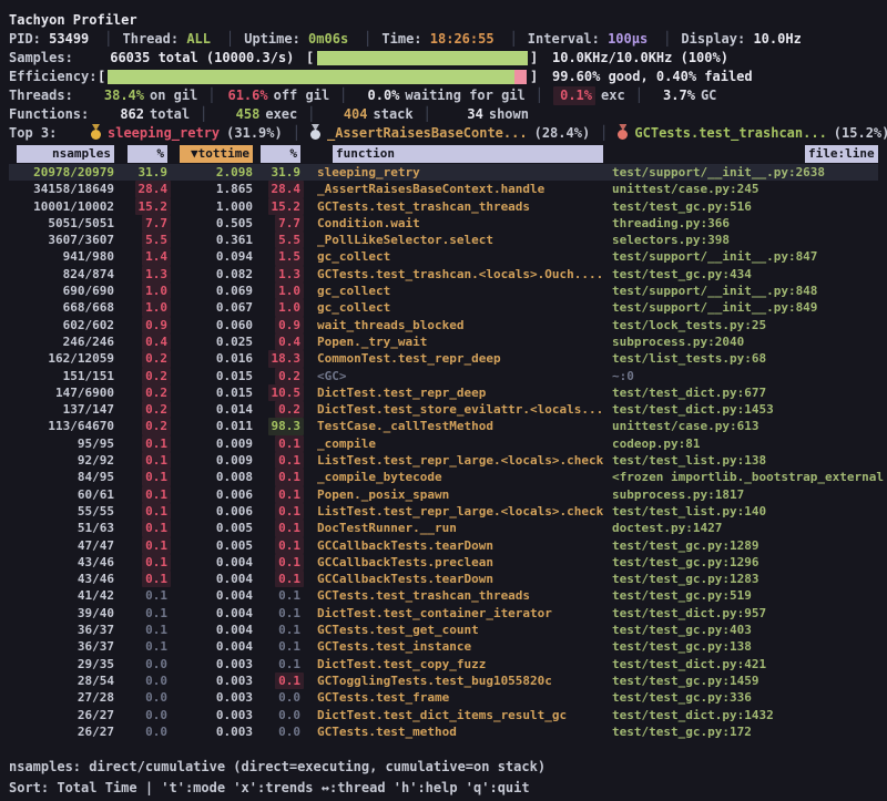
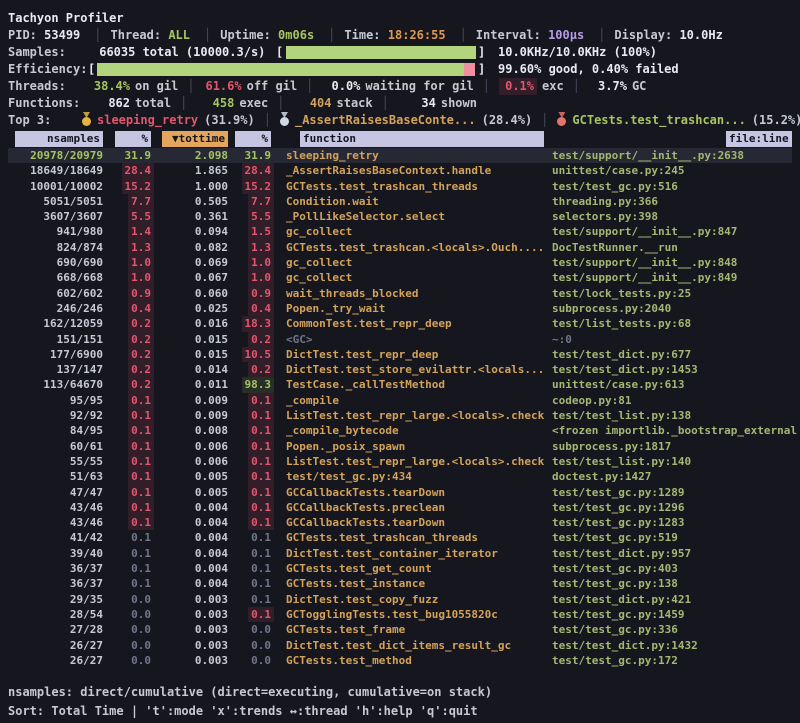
  Tachyon Profiler
  PID: 53499 │ Thread: ALL │ Uptime: 0m06s │ Time: 18:26:55 │ Interval: 100µs │ Display: 10.0Hz
  Samples: 66035 total (10000.3/s)
  [
  ]
  10.0KHz/10.0KHz (100%)
  Efficiency:
  [
  ]
  99.60% good, 0.40% failed
  Threads: 38.4% on gil │ 61.6% off gil │ 0.0% waiting for gil │ 0.1% exc │ 3.7% GC
  Functions: 862 total │ 458 exec │ 404 stack │ 34 shown
  Top 3: sleeping_retry (31.9%) │ _AssertRaisesBaseConte... (28.4%) │ GCTests.test_trashcan... (15.2%)
  nsamples
  %
  ▼tottime
  %
  function
  file:line
  20978/20979
  31.9
  2.098
  31.9
  sleeping_retry
  test/support/__init__.py:2638
- 34158/18649
+ 18649/18649
  28.4
  1.865
  28.4
  _AssertRaisesBaseContext.handle
  unittest/case.py:245
  10001/10002
  15.2
  1.000
  15.2
  GCTests.test_trashcan_threads
  test/test_gc.py:516
  5051/5051
  7.7
  0.505
  7.7
  Condition.wait
  threading.py:366
  3607/3607
  5.5
  0.361
  5.5
  _PollLikeSelector.select
  selectors.py:398
  941/980
  1.4
  0.094
  1.5
  gc_collect
  test/support/__init__.py:847
  824/874
  1.3
  0.082
  1.3
  GCTests.test_trashcan.<locals>.Ouch....
- test/test_gc.py:434
+ DocTestRunner.__run
  690/690
  1.0
  0.069
  1.0
  gc_collect
  test/support/__init__.py:848
  668/668
  1.0
  0.067
  1.0
  gc_collect
  test/support/__init__.py:849
  602/602
  0.9
  0.060
  0.9
  wait_threads_blocked
  test/lock_tests.py:25
  246/246
  0.4
  0.025
  0.4
  Popen._try_wait
  subprocess.py:2040
  162/12059
  0.2
  0.016
  18.3
  CommonTest.test_repr_deep
  test/list_tests.py:68
  151/151
  0.2
  0.015
  0.2
  <GC>
  ~:0
- 147/6900
+ 177/6900
  0.2
  0.015
  10.5
  DictTest.test_repr_deep
  test/test_dict.py:677
  137/147
  0.2
  0.014
  0.2
  DictTest.test_store_evilattr.<locals...
  test/test_dict.py:1453
  113/64670
  0.2
  0.011
  98.3
  TestCase._callTestMethod
  unittest/case.py:613
  95/95
  0.1
  0.009
  0.1
  _compile
  codeop.py:81
  92/92
  0.1
  0.009
  0.1
  ListTest.test_repr_large.<locals>.check
  test/test_list.py:138
  84/95
  0.1
  0.008
  0.1
  _compile_bytecode
  <frozen importlib._bootstrap_external
  60/61
  0.1
  0.006
  0.1
  Popen._posix_spawn
  subprocess.py:1817
  55/55
  0.1
  0.006
  0.1
  ListTest.test_repr_large.<locals>.check
  test/test_list.py:140
  51/63
  0.1
  0.005
  0.1
- DocTestRunner.__run
+ test/test_gc.py:434
  doctest.py:1427
  47/47
  0.1
  0.005
  0.1
  GCCallbackTests.tearDown
  test/test_gc.py:1289
  43/46
  0.1
  0.004
  0.1
  GCCallbackTests.preclean
  test/test_gc.py:1296
  43/46
  0.1
  0.004
  0.1
  GCCallbackTests.tearDown
  test/test_gc.py:1283
  41/42
  0.1
  0.004
  0.1
  GCTests.test_trashcan_threads
  test/test_gc.py:519
  39/40
  0.1
  0.004
  0.1
  DictTest.test_container_iterator
  test/test_dict.py:957
  36/37
  0.1
  0.004
  0.1
  GCTests.test_get_count
  test/test_gc.py:403
  36/37
  0.1
  0.004
  0.1
  GCTests.test_instance
  test/test_gc.py:138
  29/35
  0.0
  0.003
  0.1
  DictTest.test_copy_fuzz
  test/test_dict.py:421
  28/54
  0.0
  0.003
  0.1
  GCTogglingTests.test_bug1055820c
  test/test_gc.py:1459
  27/28
  0.0
  0.003
  0.0
  GCTests.test_frame
  test/test_gc.py:336
  26/27
  0.0
  0.003
  0.0
  DictTest.test_dict_items_result_gc
  test/test_dict.py:1432
  26/27
  0.0
  0.003
  0.0
  GCTests.test_method
  test/test_gc.py:172
  nsamples: direct/cumulative (direct=executing, cumulative=on stack)
  Sort: Total Time | 't':mode 'x':trends ↔:thread 'h':help 'q':quit
